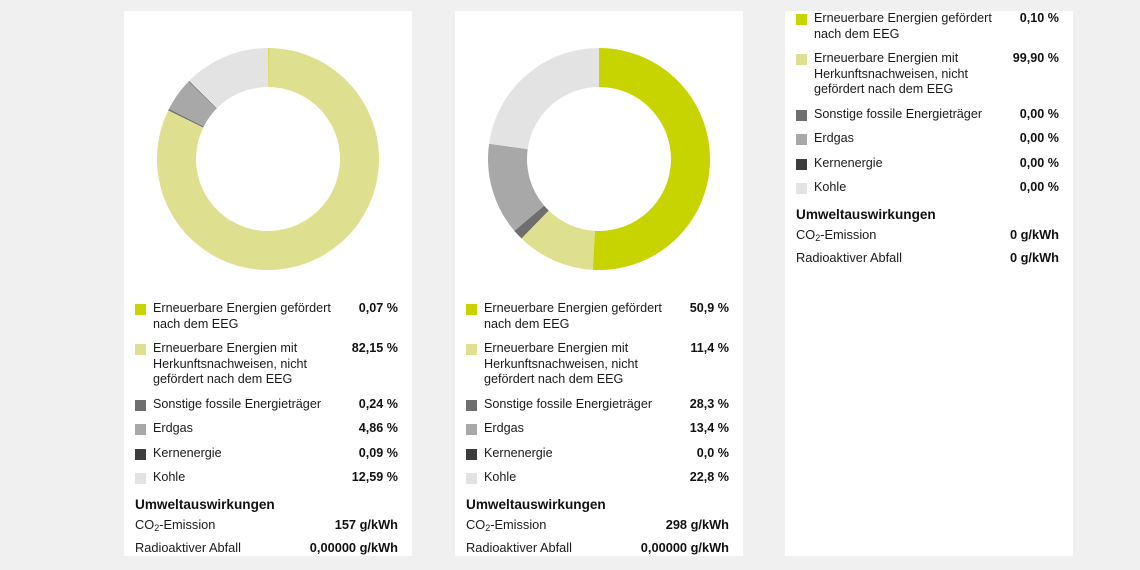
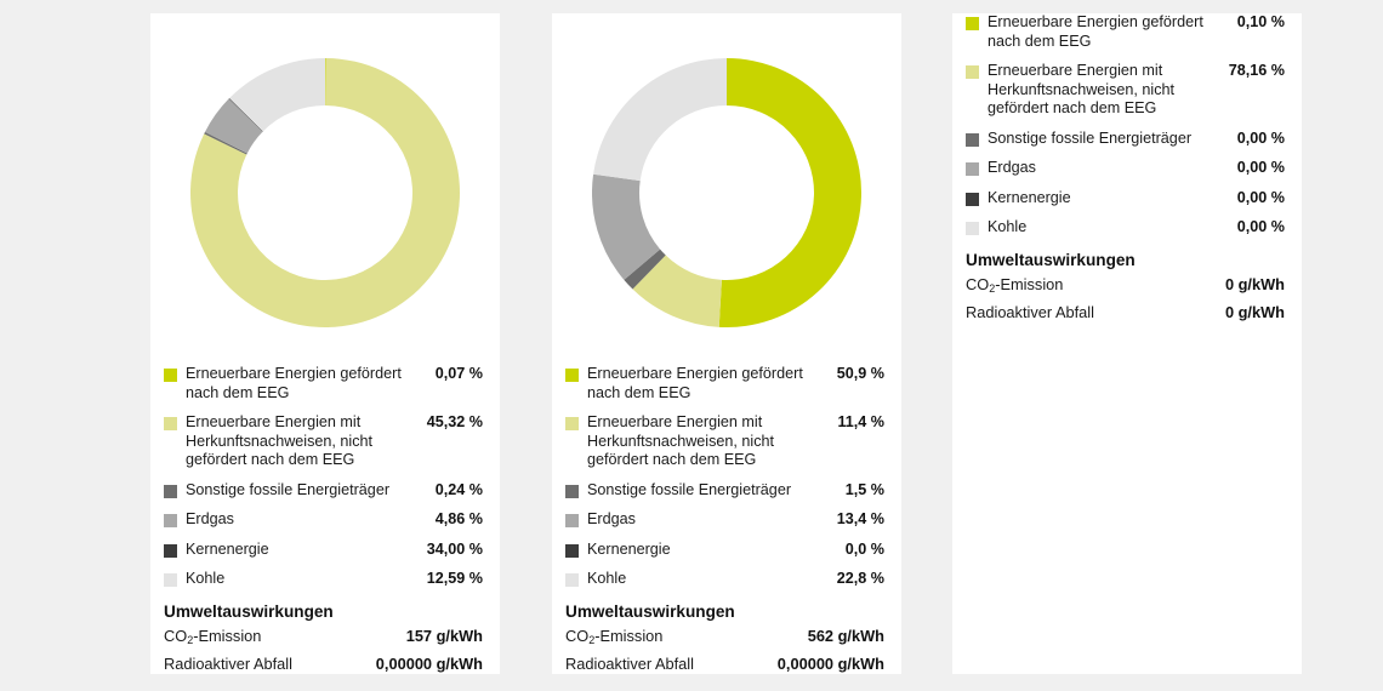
  Erneuerbare Energien gefördert nach dem EEG
  0,07 %
  Erneuerbare Energien mit Herkunftsnachweisen, nicht gefördert nach dem EEG
- 82,15 %
+ 45,32 %
  Sonstige fossile Energieträger
  0,24 %
  Erdgas
  4,86 %
  Kernenergie
- 0,09 %
+ 34,00 %
  Kohle
  12,59 %
  Umweltauswirkungen
  CO2-Emission
  157 g/kWh
  Radioaktiver Abfall
  0,00000 g/kWh
  Erneuerbare Energien gefördert nach dem EEG
  50,9 %
  Erneuerbare Energien mit Herkunftsnachweisen, nicht gefördert nach dem EEG
  11,4 %
  Sonstige fossile Energieträger
- 28,3 %
+ 1,5 %
  Erdgas
  13,4 %
  Kernenergie
  0,0 %
  Kohle
  22,8 %
  Umweltauswirkungen
  CO2-Emission
- 298 g/kWh
+ 562 g/kWh
  Radioaktiver Abfall
  0,00000 g/kWh
  Erneuerbare Energien gefördert nach dem EEG
  0,10 %
  Erneuerbare Energien mit Herkunftsnachweisen, nicht gefördert nach dem EEG
- 99,90 %
+ 78,16 %
  Sonstige fossile Energieträger
  0,00 %
  Erdgas
  0,00 %
  Kernenergie
  0,00 %
  Kohle
  0,00 %
  Umweltauswirkungen
  CO2-Emission
  0 g/kWh
  Radioaktiver Abfall
  0 g/kWh
